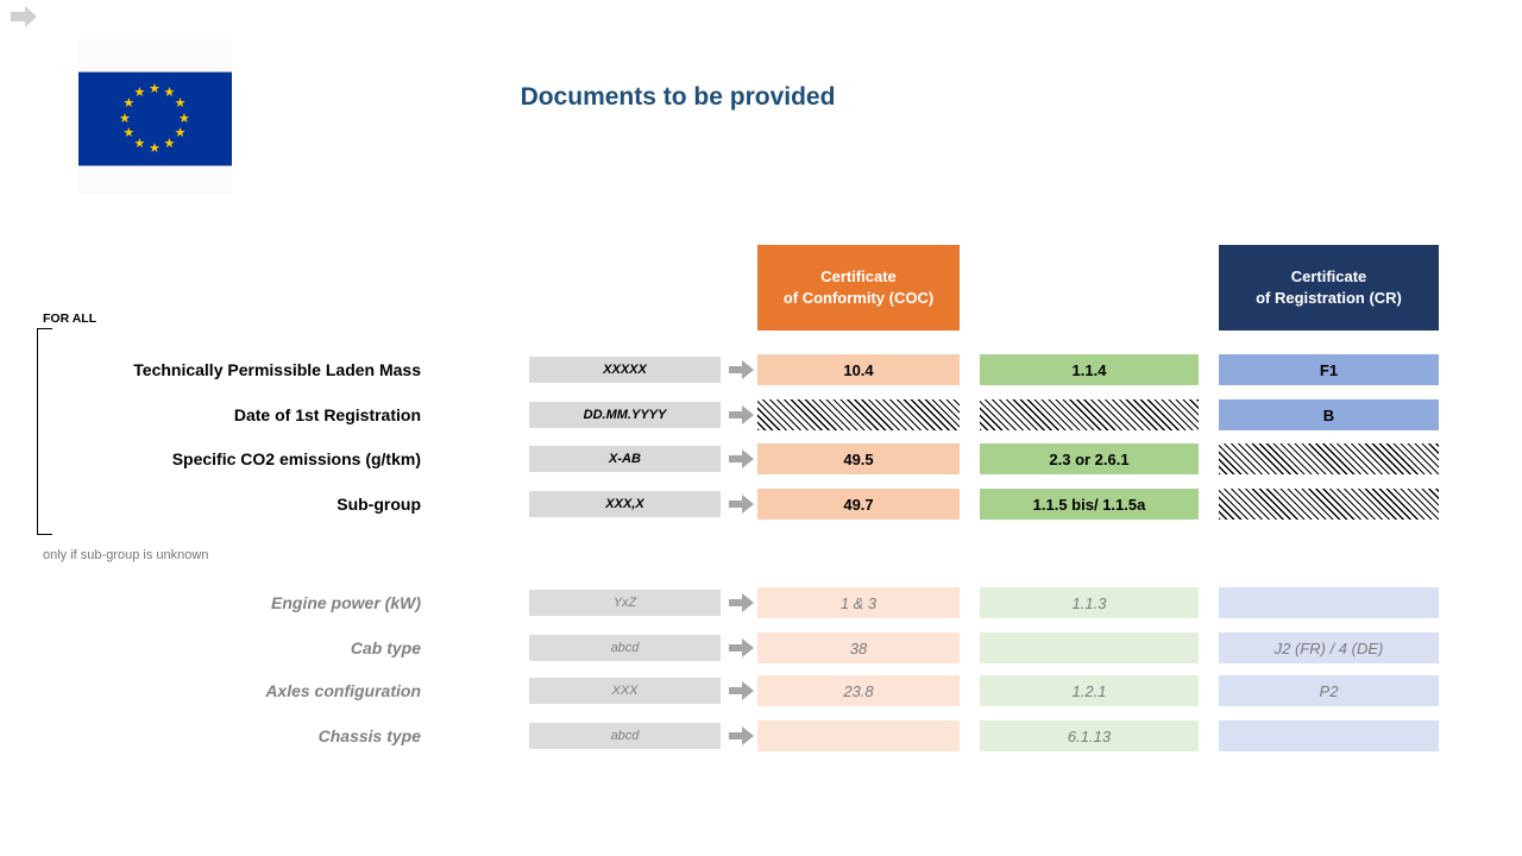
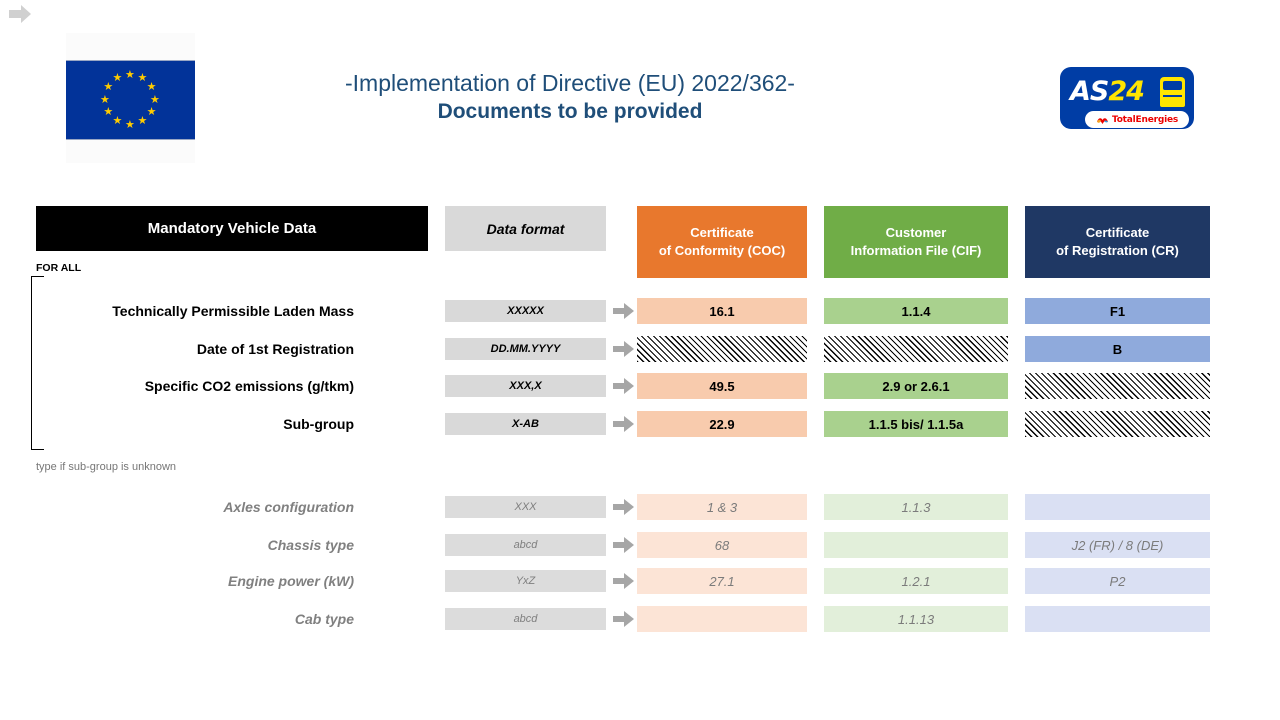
  ★
  ★
  ★
  ★
  ★
  ★
  ★
  ★
  ★
  ★
  ★
  ★
+ -Implementation of Directive (EU) 2022/362-
  Documents to be provided
+ AS24
+ TotalEnergies
+ Mandatory Vehicle Data
+ Data format
  Certificate
  of Conformity (COC)
+ Customer
+ Information File (CIF)
  Certificate
  of Registration (CR)
  FOR ALL
- only if sub-group is unknown
+ type if sub-group is unknown
  Technically Permissible Laden Mass
  XXXXX
- 10.4
+ 16.1
  1.1.4
  F1
  Date of 1st Registration
  DD.MM.YYYY
  B
  Specific CO2 emissions (g/tkm)
- X-AB
+ XXX,X
  49.5
- 2.3 or 2.6.1
+ 2.9 or 2.6.1
  Sub-group
- XXX,X
+ X-AB
- 49.7
+ 22.9
  1.1.5 bis/ 1.1.5a
- Engine power (kW)
+ Axles configuration
- YxZ
+ XXX
  1 & 3
  1.1.3
- Cab type
+ Chassis type
  abcd
- 38
+ 68
- J2 (FR) / 4 (DE)
+ J2 (FR) / 8 (DE)
- Axles configuration
+ Engine power (kW)
- XXX
+ YxZ
- 23.8
+ 27.1
  1.2.1
  P2
- Chassis type
+ Cab type
  abcd
- 6.1.13
+ 1.1.13
